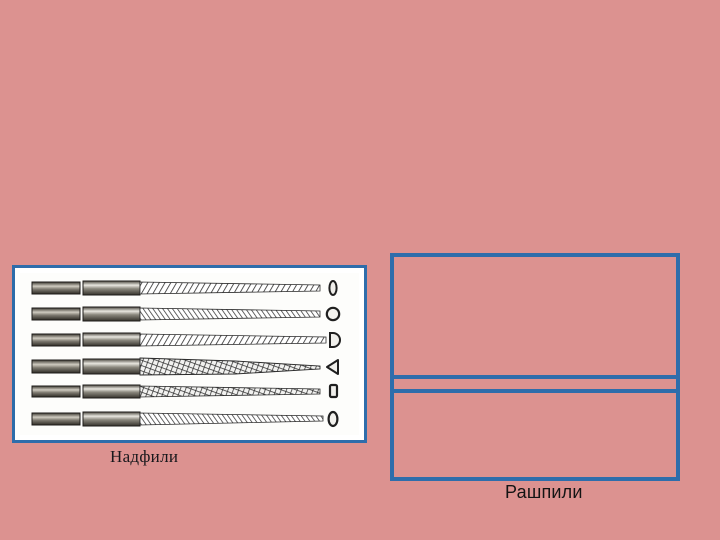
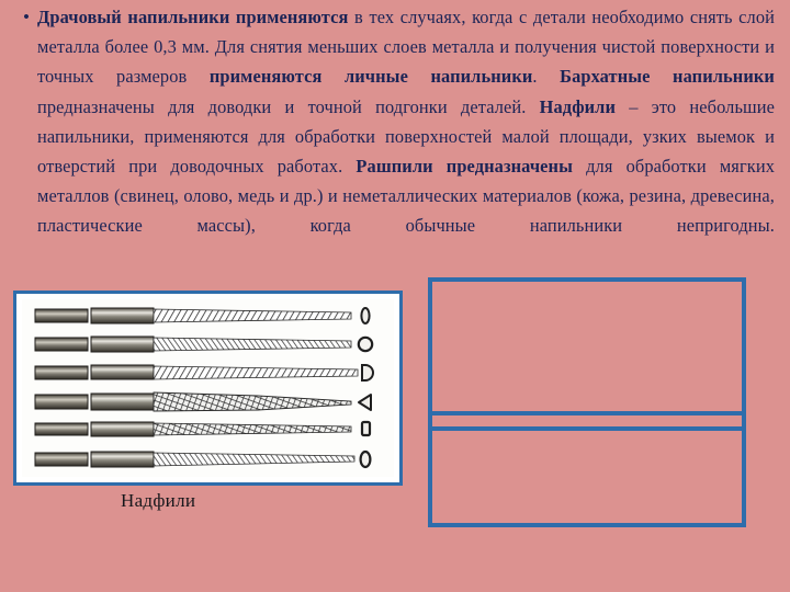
+ •
+ Драчовый напильники применяются в тех случаях, когда с детали необходимо снять слой металла более 0,3 мм. Для снятия меньших слоев металла и получения чистой поверхности и точных размеров применяются личные напильники. Бархатные напильники предназначены для доводки и точной подгонки деталей. Надфили – это небольшие напильники, применяются для обработки поверхностей малой площади, узких выемок и отверстий при доводочных работах. Рашпили предназначены для обработки мягких металлов (свинец, олово, медь и др.) и неметаллических материалов (кожа, резина, древесина, пластические массы), когда обычные напильники непригодны.
  Надфили
- Рашпили
